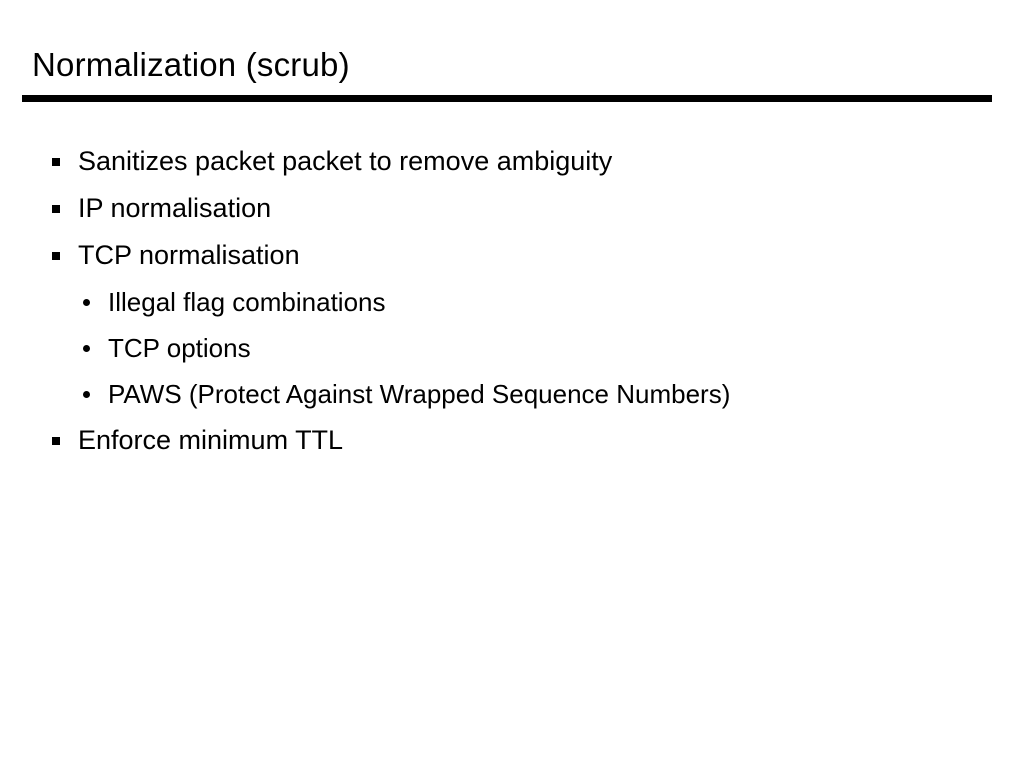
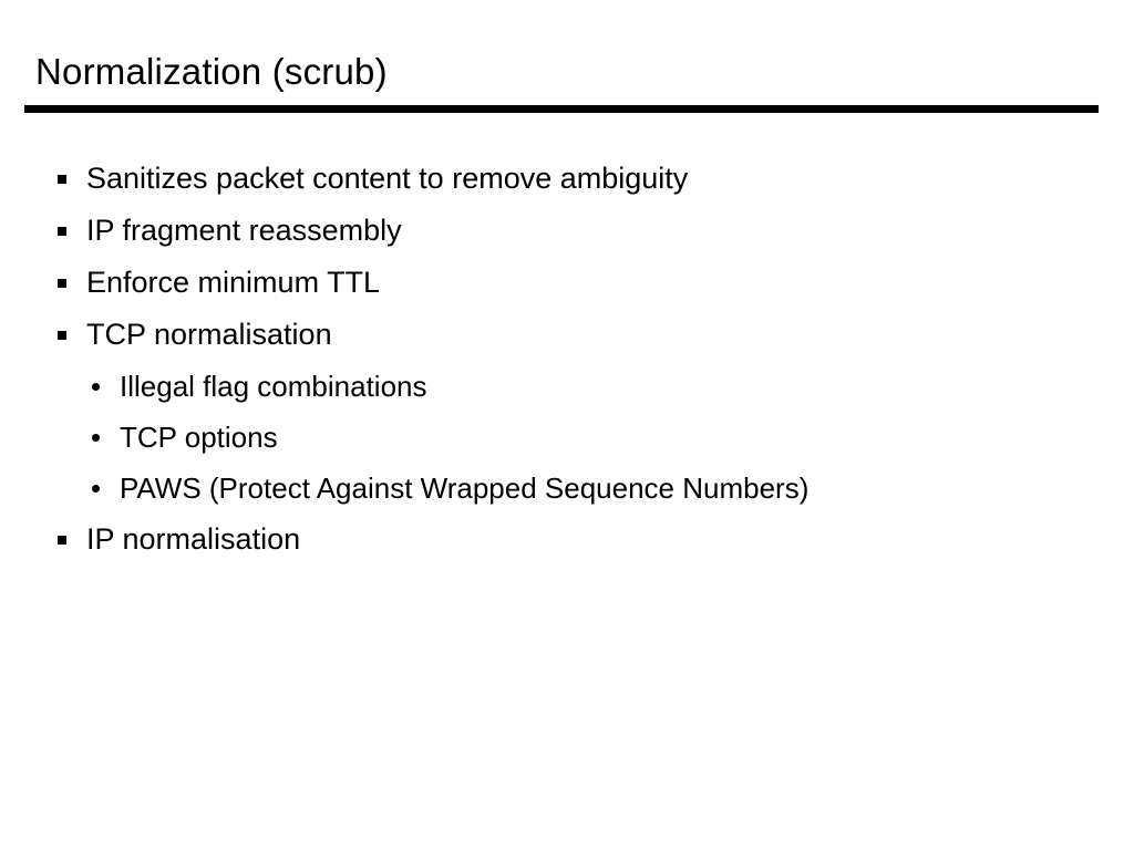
  Normalization (scrub)
- Sanitizes packet packet to remove ambiguity
+ Sanitizes packet content to remove ambiguity
+ IP fragment reassembly
- IP normalisation
+ Enforce minimum TTL
  TCP normalisation
  Illegal flag combinations
  TCP options
  PAWS (Protect Against Wrapped Sequence Numbers)
- Enforce minimum TTL
+ IP normalisation
